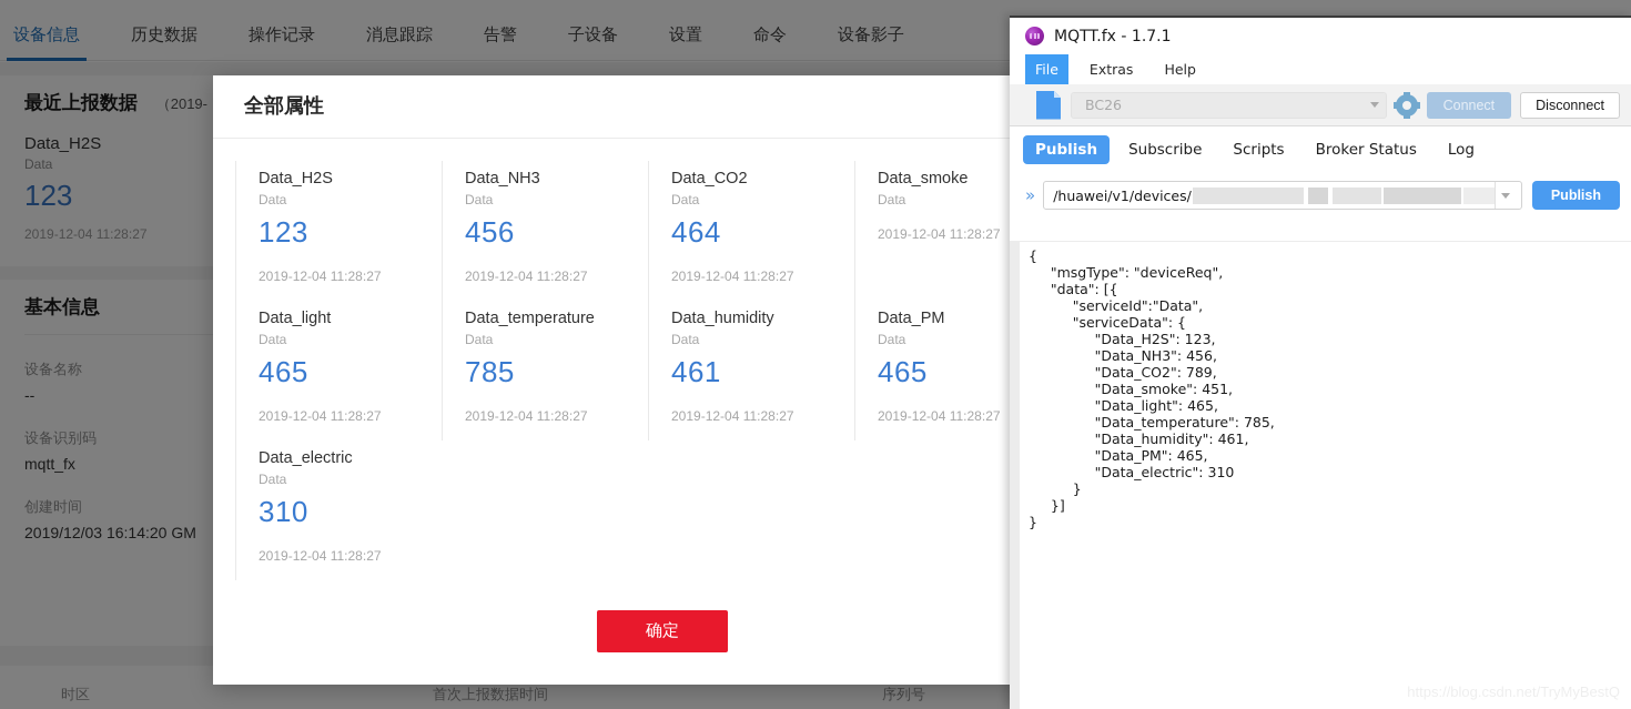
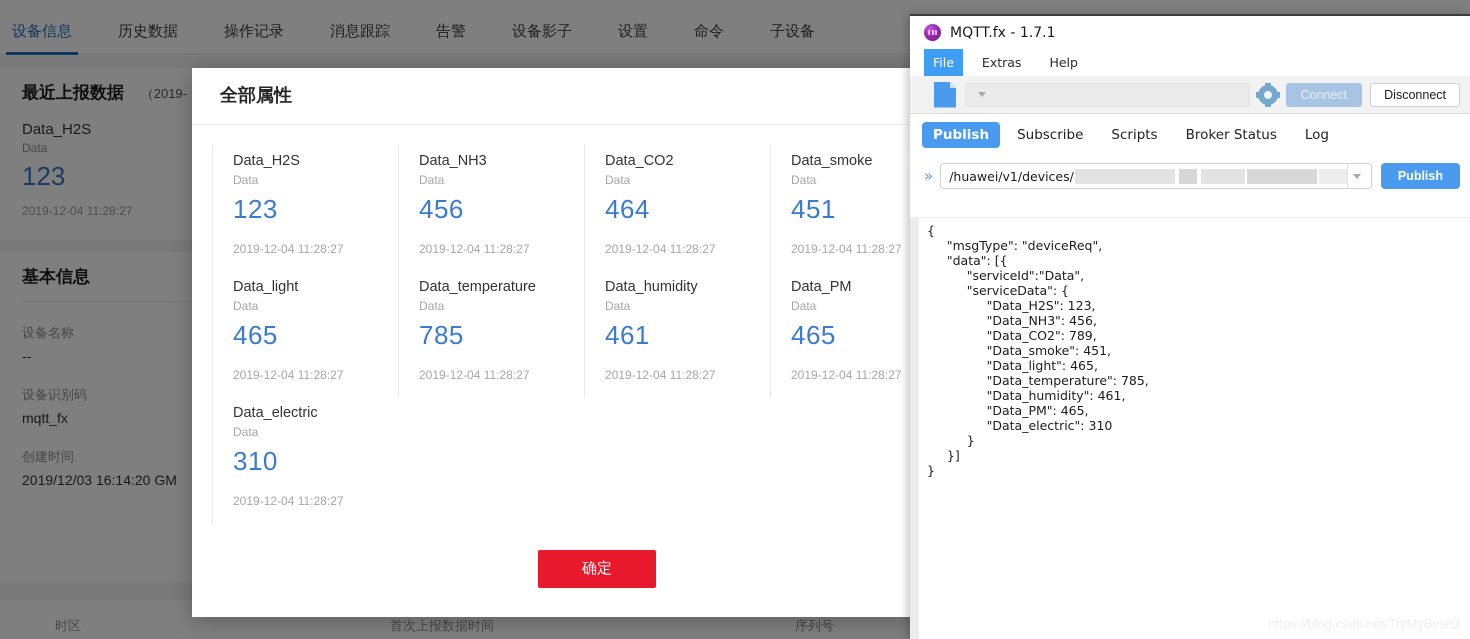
  设备信息
  历史数据
  操作记录
  消息跟踪
  告警
- 子设备
+ 设备影子
  设置
  命令
- 设备影子
+ 子设备
  最近上报数据 （2019-
  Data_H2S
  Data
  123
  2019-12-04 11:28:27
  基本信息
  设备名称
  --
  设备识别码
  mqtt_fx
  创建时间
  2019/12/03 16:14:20 GM
  时区
  首次上报数据时间
  序列号
  全部属性
  Data_H2S
  Data
  123
  2019-12-04 11:28:27
  Data_NH3
  Data
  456
  2019-12-04 11:28:27
  Data_CO2
  Data
  464
  2019-12-04 11:28:27
  Data_smoke
  Data
+ 451
  2019-12-04 11:28:27
  Data_light
  Data
  465
  2019-12-04 11:28:27
  Data_temperature
  Data
  785
  2019-12-04 11:28:27
  Data_humidity
  Data
  461
  2019-12-04 11:28:27
  Data_PM
  Data
  465
  2019-12-04 11:28:27
  Data_electric
  Data
  310
  2019-12-04 11:28:27
  确定
  MQTT.fx - 1.7.1
  File
  Extras
  Help
- BC26
  Connect
  Disconnect
  Publish
  Subscribe
  Scripts
  Broker Status
  Log
  »
  /huawei/v1/devices/
  Publish
  {
  "msgType": "deviceReq",
  "data": [{
  "serviceId":"Data",
  "serviceData": {
  "Data_H2S": 123,
  "Data_NH3": 456,
  "Data_CO2": 789,
  "Data_smoke": 451,
  "Data_light": 465,
  "Data_temperature": 785,
  "Data_humidity": 461,
  "Data_PM": 465,
  "Data_electric": 310
  }
  }]
  }
